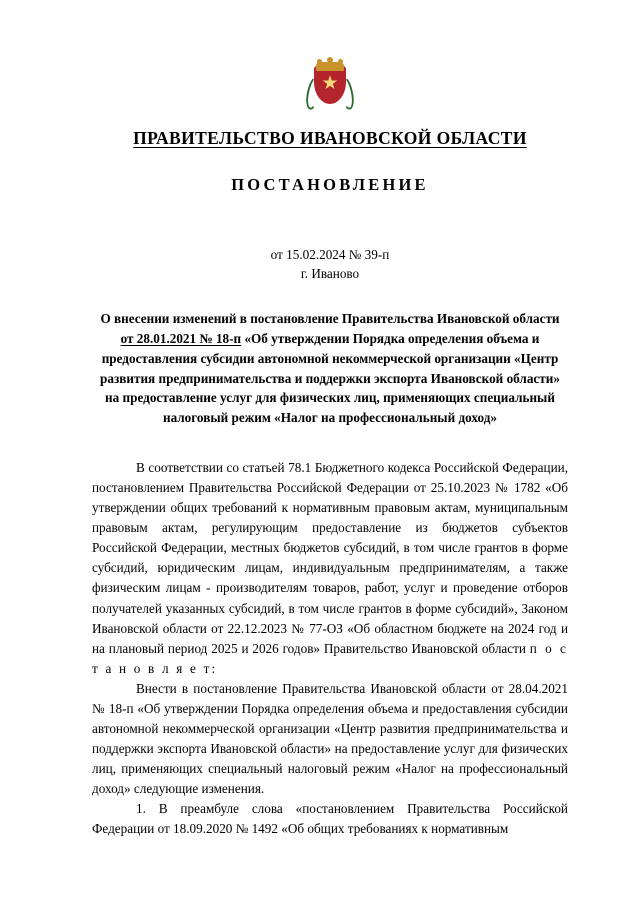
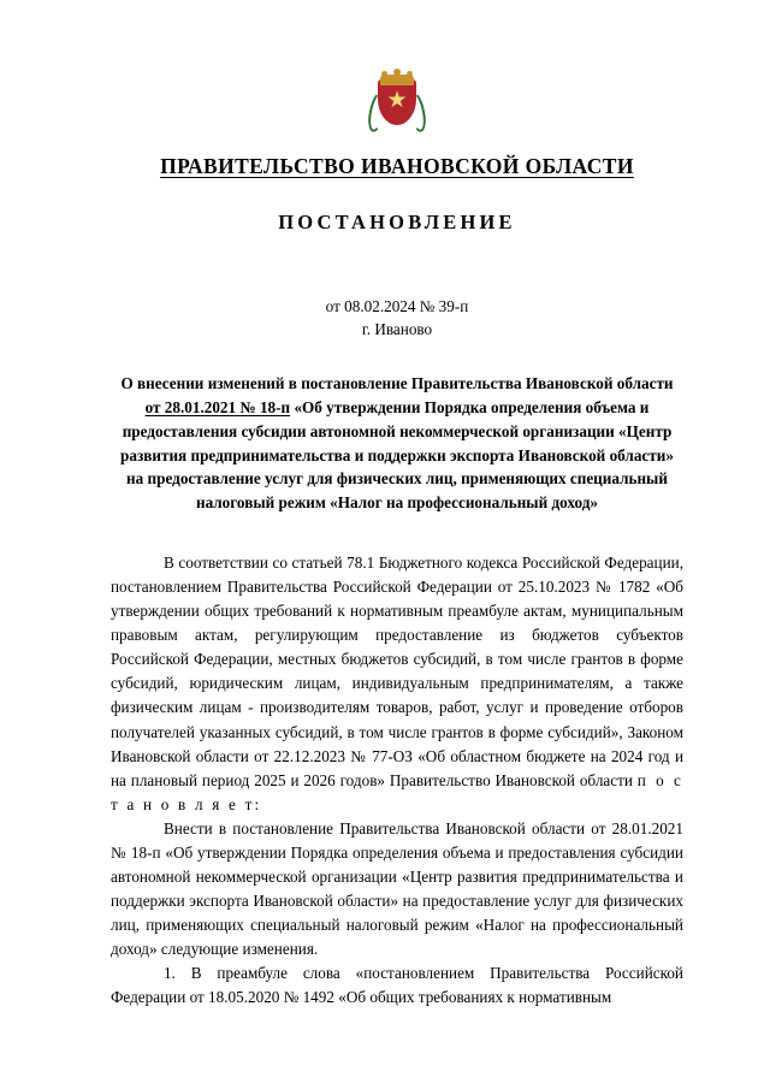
  ★
  ПРАВИТЕЛЬСТВО ИВАНОВСКОЙ ОБЛАСТИ
  ПОСТАНОВЛЕНИЕ
- от 15.02.2024 № 39-п
+ от 08.02.2024 № 39-п
  г. Иваново
  О внесении изменений в постановление Правительства Ивановской области от 28.01.2021 № 18-п «Об утверждении Порядка определения объема и предоставления субсидии автономной некоммерческой организации «Центр развития предпринимательства и поддержки экспорта Ивановской области» на предоставление услуг для физических лиц, применяющих специальный налоговый режим «Налог на профессиональный доход»
- В соответствии со статьей 78.1 Бюджетного кодекса Российской Федерации, постановлением Правительства Российской Федерации от 25.10.2023 № 1782 «Об утверждении общих требований к нормативным правовым актам, муниципальным правовым актам, регулирующим предоставление из бюджетов субъектов Российской Федерации, местных бюджетов субсидий, в том числе грантов в форме субсидий, юридическим лицам, индивидуальным предпринимателям, а также физическим лицам - производителям товаров, работ, услуг и проведение отборов получателей указанных субсидий, в том числе грантов в форме субсидий», Законом Ивановской области от 22.12.2023 № 77-ОЗ «Об областном бюджете на 2024 год и на плановый период 2025 и 2026 годов» Правительство Ивановской области п о с т а н о в л я е т:
+ В соответствии со статьей 78.1 Бюджетного кодекса Российской Федерации, постановлением Правительства Российской Федерации от 25.10.2023 № 1782 «Об утверждении общих требований к нормативным преамбуле актам, муниципальным правовым актам, регулирующим предоставление из бюджетов субъектов Российской Федерации, местных бюджетов субсидий, в том числе грантов в форме субсидий, юридическим лицам, индивидуальным предпринимателям, а также физическим лицам - производителям товаров, работ, услуг и проведение отборов получателей указанных субсидий, в том числе грантов в форме субсидий», Законом Ивановской области от 22.12.2023 № 77-ОЗ «Об областном бюджете на 2024 год и на плановый период 2025 и 2026 годов» Правительство Ивановской области п о с т а н о в л я е т:
- Внести в постановление Правительства Ивановской области от 28.04.2021 № 18-п «Об утверждении Порядка определения объема и предоставления субсидии автономной некоммерческой организации «Центр развития предпринимательства и поддержки экспорта Ивановской области» на предоставление услуг для физических лиц, применяющих специальный налоговый режим «Налог на профессиональный доход» следующие изменения.
+ Внести в постановление Правительства Ивановской области от 28.01.2021 № 18-п «Об утверждении Порядка определения объема и предоставления субсидии автономной некоммерческой организации «Центр развития предпринимательства и поддержки экспорта Ивановской области» на предоставление услуг для физических лиц, применяющих специальный налоговый режим «Налог на профессиональный доход» следующие изменения.
- 1. В преамбуле слова «постановлением Правительства Российской Федерации от 18.09.2020 № 1492 «Об общих требованиях к нормативным
+ 1. В преамбуле слова «постановлением Правительства Российской Федерации от 18.05.2020 № 1492 «Об общих требованиях к нормативным
